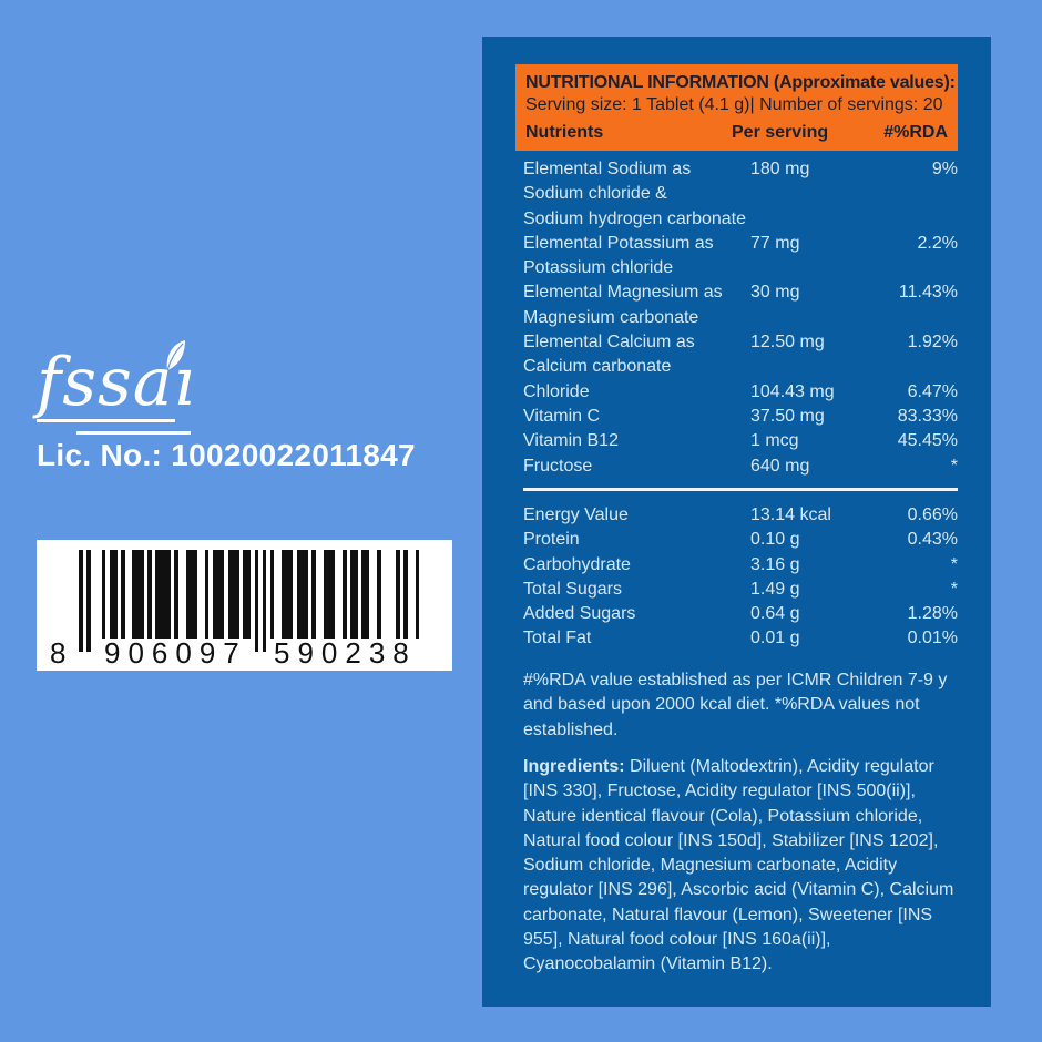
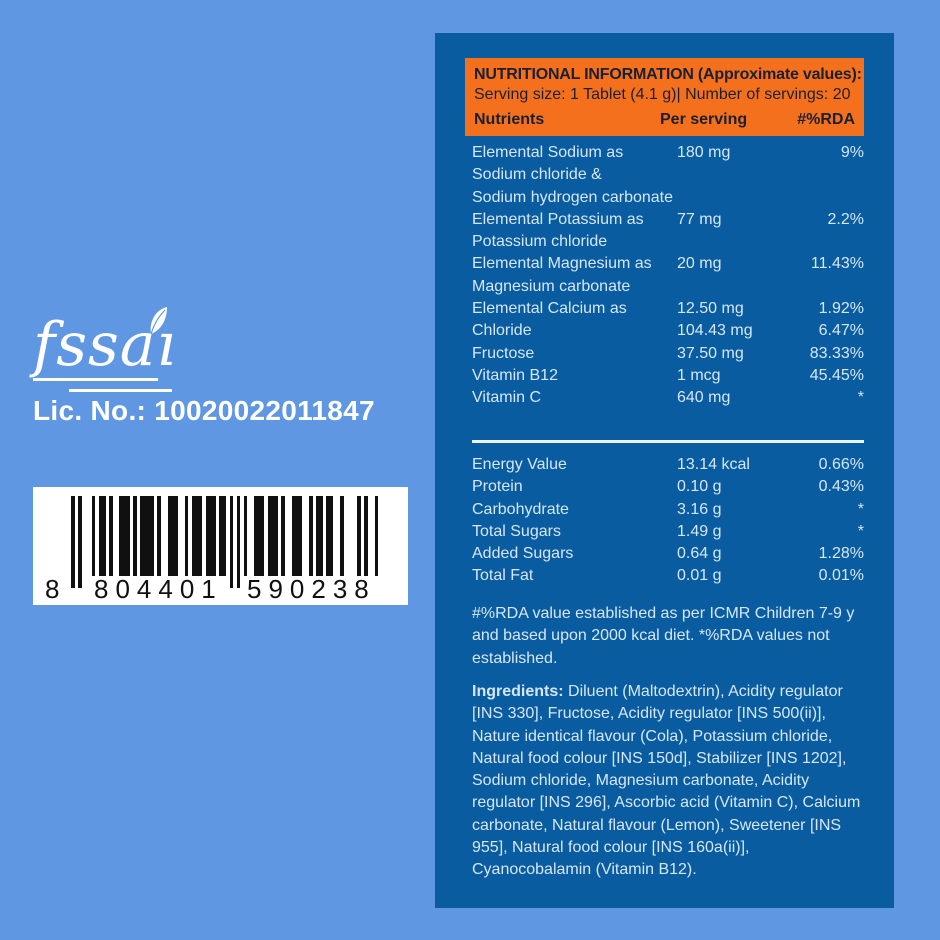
  fssaı
  Lic. No.: 10020022011847
  8
- 906097
+ 804401
  590238
  NUTRITIONAL INFORMATION (Approximate values):
  Serving size: 1 Tablet (4.1 g)| Number of servings: 20
  Nutrients
  Per serving
  #%RDA
  Elemental Sodium as
  Sodium chloride &
  Sodium hydrogen carbonate
  180 mg
  9%
  Elemental Potassium as
  Potassium chloride
  77 mg
  2.2%
  Elemental Magnesium as
  Magnesium carbonate
- 30 mg
+ 20 mg
  11.43%
  Elemental Calcium as
- Calcium carbonate
  12.50 mg
  1.92%
  Chloride
  104.43 mg
  6.47%
- Vitamin C
+ Fructose
  37.50 mg
  83.33%
  Vitamin B12
  1 mcg
  45.45%
- Fructose
+ Vitamin C
  640 mg
  *
  Energy Value
  13.14 kcal
  0.66%
  Protein
  0.10 g
  0.43%
  Carbohydrate
  3.16 g
  *
  Total Sugars
  1.49 g
  *
  Added Sugars
  0.64 g
  1.28%
  Total Fat
  0.01 g
  0.01%
  #%RDA value established as per ICMR Children 7-9 y and based upon 2000 kcal diet. *%RDA values not established.
  Ingredients: Diluent (Maltodextrin), Acidity regulator [INS 330], Fructose, Acidity regulator [INS 500(ii)], Nature identical flavour (Cola), Potassium chloride, Natural food colour [INS 150d], Stabilizer [INS 1202], Sodium chloride, Magnesium carbonate, Acidity regulator [INS 296], Ascorbic acid (Vitamin C), Calcium carbonate, Natural flavour (Lemon), Sweetener [INS 955], Natural food colour [INS 160a(ii)], Cyanocobalamin (Vitamin B12).
